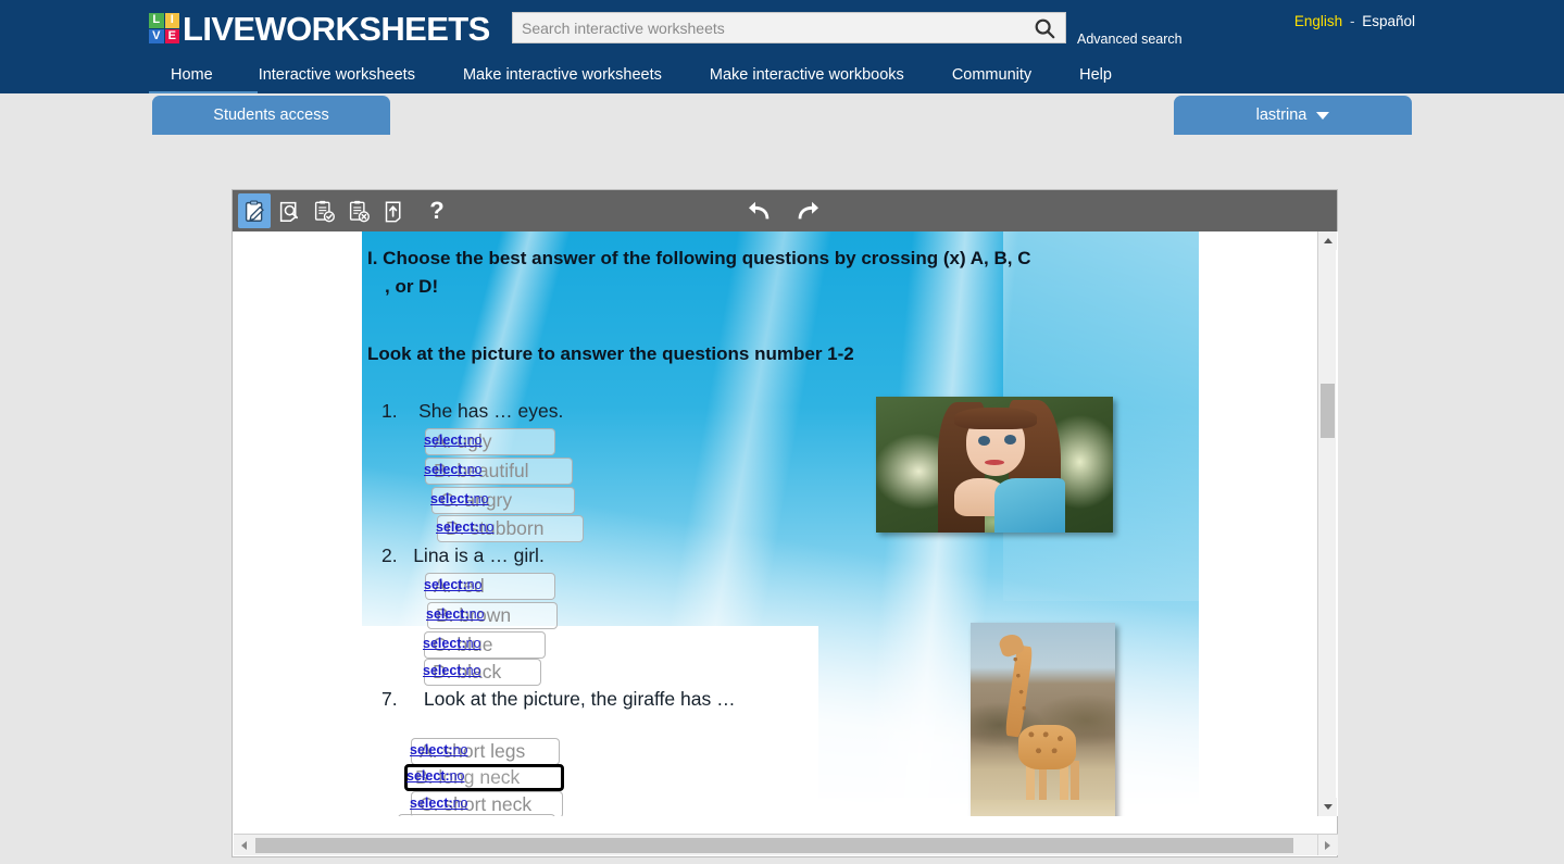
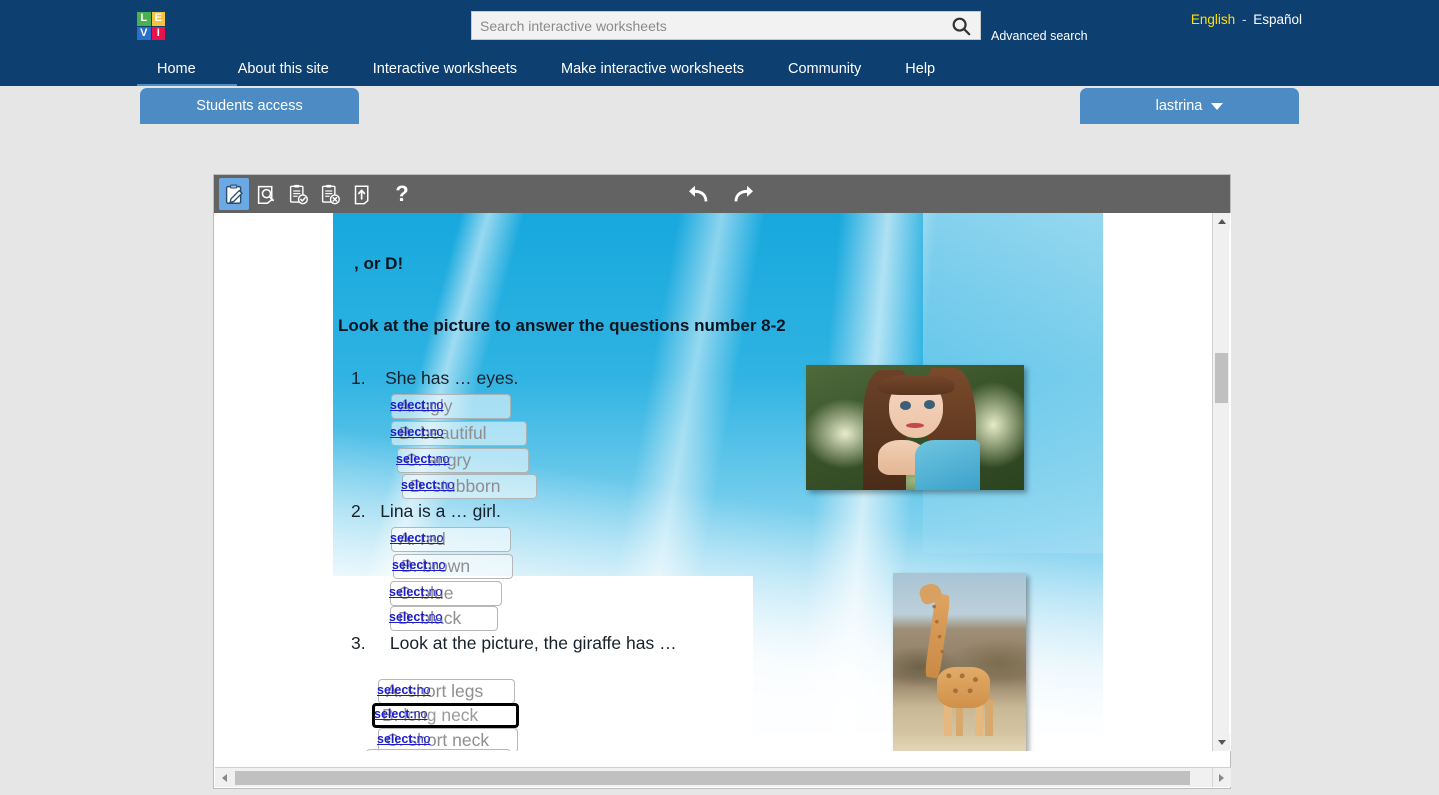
  L
- I
+ E
  V
- E
+ I
- LIVEWORKSHEETS
  Search interactive worksheets
  Advanced search
  English - Español
  Home
+ About this site
  Interactive worksheets
  Make interactive worksheets
- Make interactive workbooks
  Community
  Help
  Students access
  lastrina
  ?
- I. Choose the best answer of the following questions by crossing (x) A, B, C
  , or D!
- Look at the picture to answer the questions number 1-2
+ Look at the picture to answer the questions number 8-2
  1. She has … eyes.
  A. ugly
  select:no
  B. beautiful
  select:no
  C. angry
  select:no
  D. stubborn
  select:no
  2. Lina is a … girl.
  A. red
  select:no
  B. brown
  select:no
  C. blue
  select:no
  D. black
  select:no
- 7. Look at the picture, the giraffe has …
+ 3. Look at the picture, the giraffe has …
  A. short legs
  select:no
  B. long neck
  select:no
  C. short neck
  select:no
